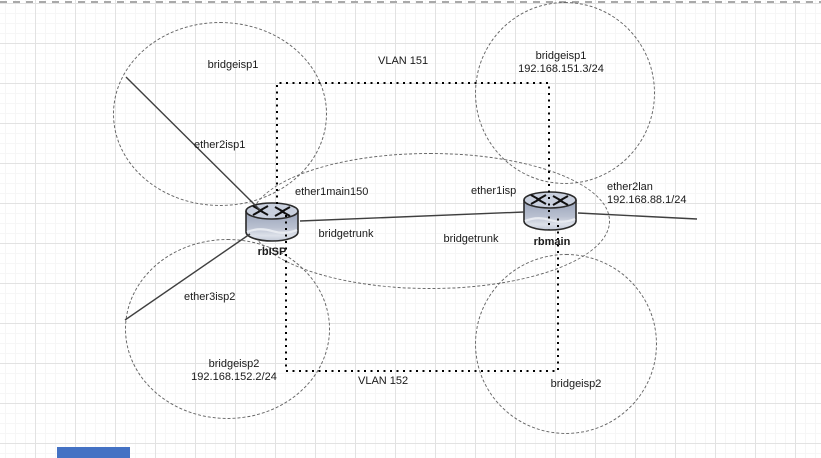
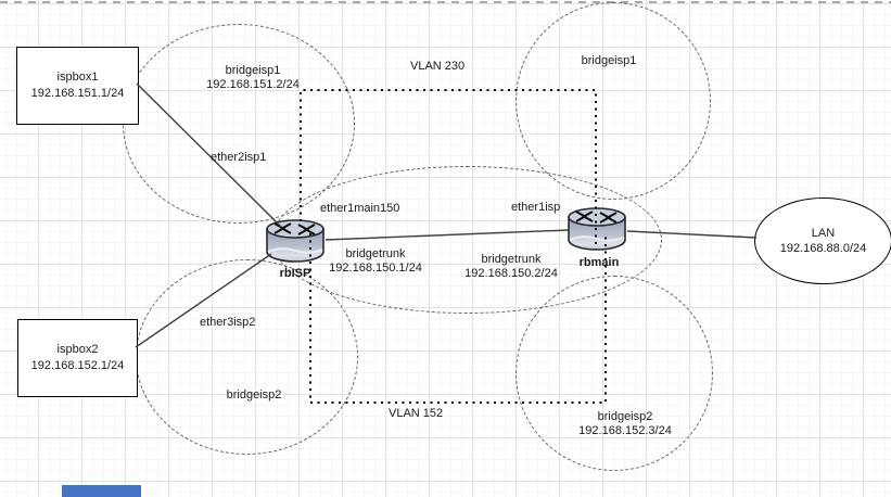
+ ispbox1
+ 192.168.151.1/24
+ ispbox2
+ 192.168.152.1/24
+ LAN
+ 192.168.88.0/24
  bridgeisp1
+ 192.168.151.2/24
  bridgeisp1
- 192.168.151.3/24
  bridgeisp2
- 192.168.152.2/24
  bridgeisp2
+ 192.168.152.3/24
  bridgetrunk
+ 192.168.150.1/24
  bridgetrunk
+ 192.168.150.2/24
- VLAN 151
+ VLAN 230
  VLAN 152
  ether2isp1
  ether3isp2
  ether1main150
  ether1isp
- ether2lan
- 192.168.88.1/24
  rbISP
  rbmain
